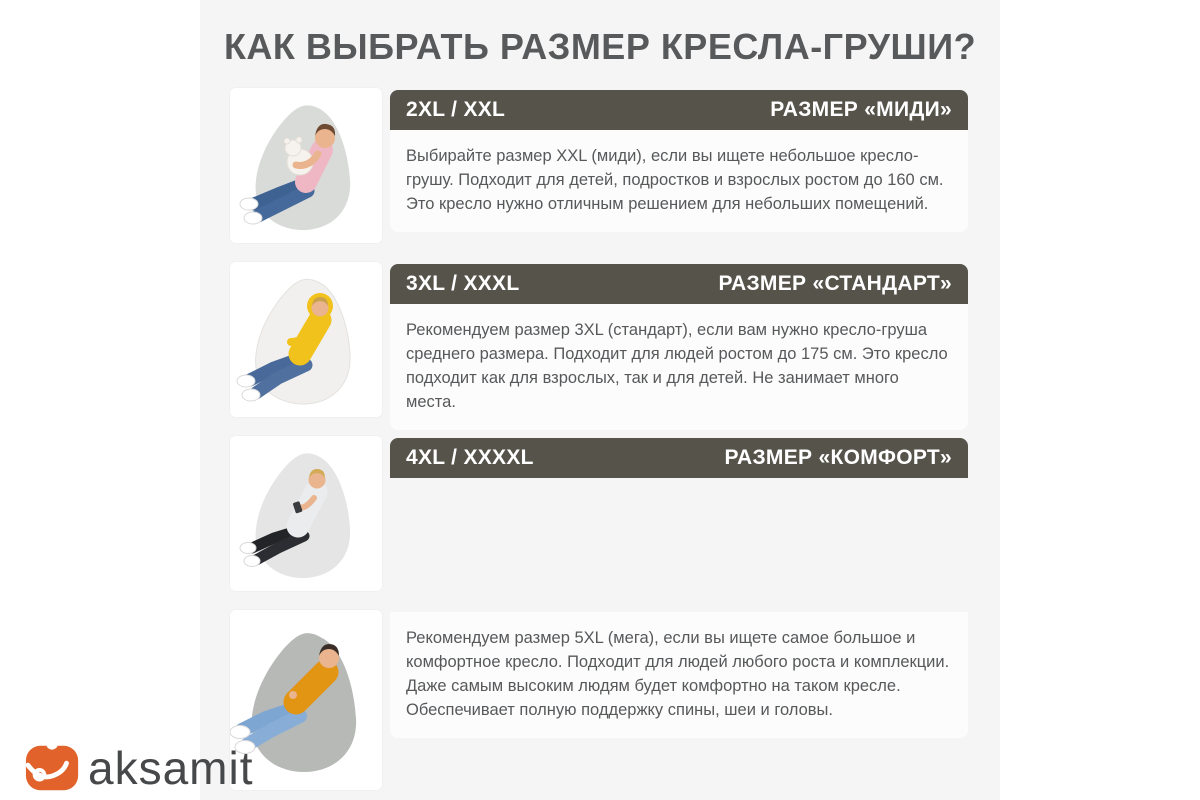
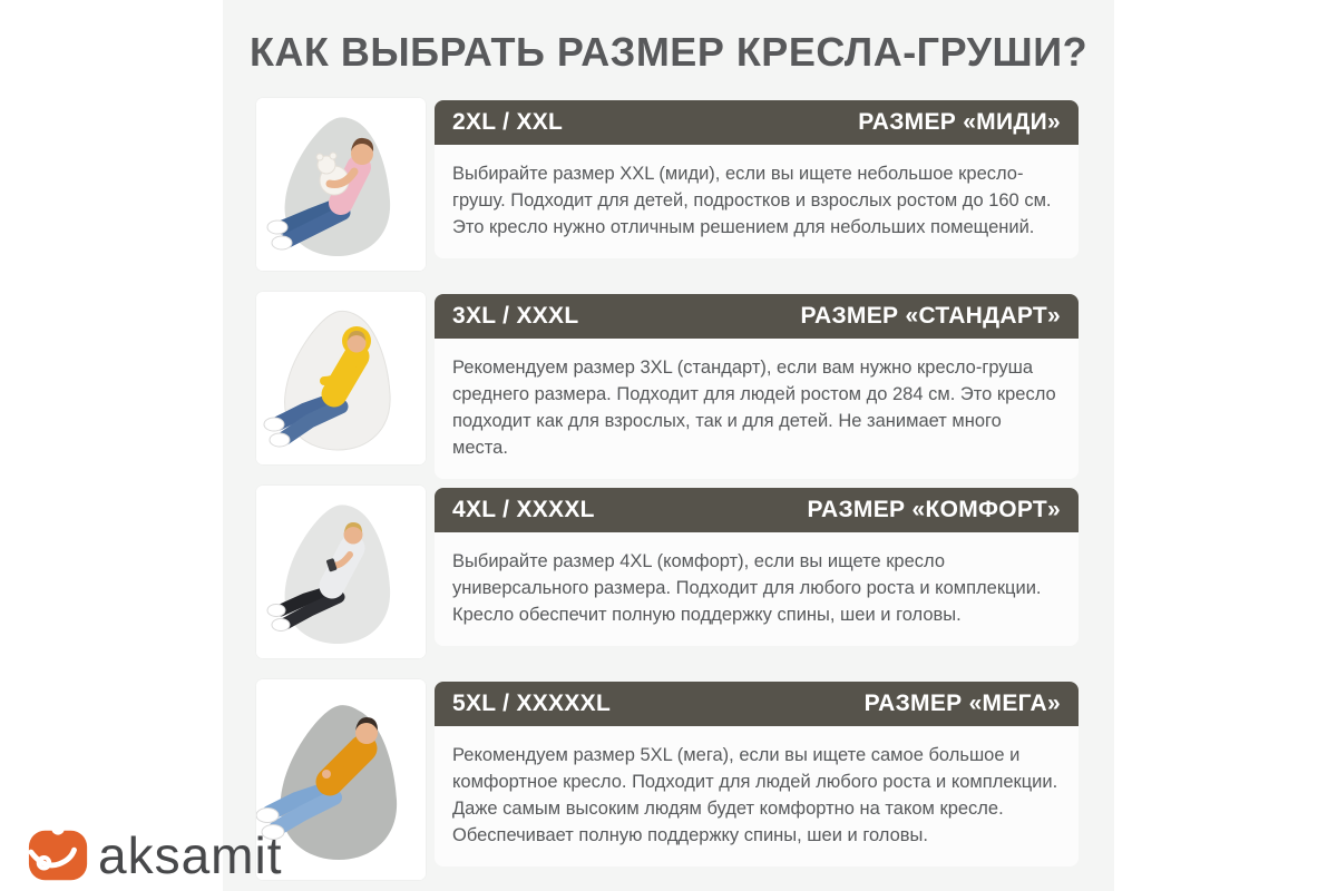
  КАК ВЫБРАТЬ РАЗМЕР КРЕСЛА-ГРУШИ?
  2XL / XXL
  РАЗМЕР «МИДИ»
  Выбирайте размер XXL (миди), если вы ищете небольшое кресло-грушу. Подходит для детей, подростков и взрослых ростом до 160 см. Это кресло нужно отличным решением для небольших помещений.
  3XL / XXXL
  РАЗМЕР «СТАНДАРТ»
- Рекомендуем размер 3XL (стандарт), если вам нужно кресло-груша среднего размера. Подходит для людей ростом до 175 см. Это кресло подходит как для взрослых, так и для детей. Не занимает много места.
+ Рекомендуем размер 3XL (стандарт), если вам нужно кресло-груша среднего размера. Подходит для людей ростом до 284 см. Это кресло подходит как для взрослых, так и для детей. Не занимает много места.
  4XL / XXXXL
  РАЗМЕР «КОМФОРТ»
+ Выбирайте размер 4XL (комфорт), если вы ищете кресло универсального размера. Подходит для любого роста и комплекции. Кресло обеспечит полную поддержку спины, шеи и головы.
+ 5XL / XXXXXL
+ РАЗМЕР «МЕГА»
  Рекомендуем размер 5XL (мега), если вы ищете самое большое и комфортное кресло. Подходит для людей любого роста и комплекции. Даже самым высоким людям будет комфортно на таком кресле. Обеспечивает полную поддержку спины, шеи и головы.
  aksamit
